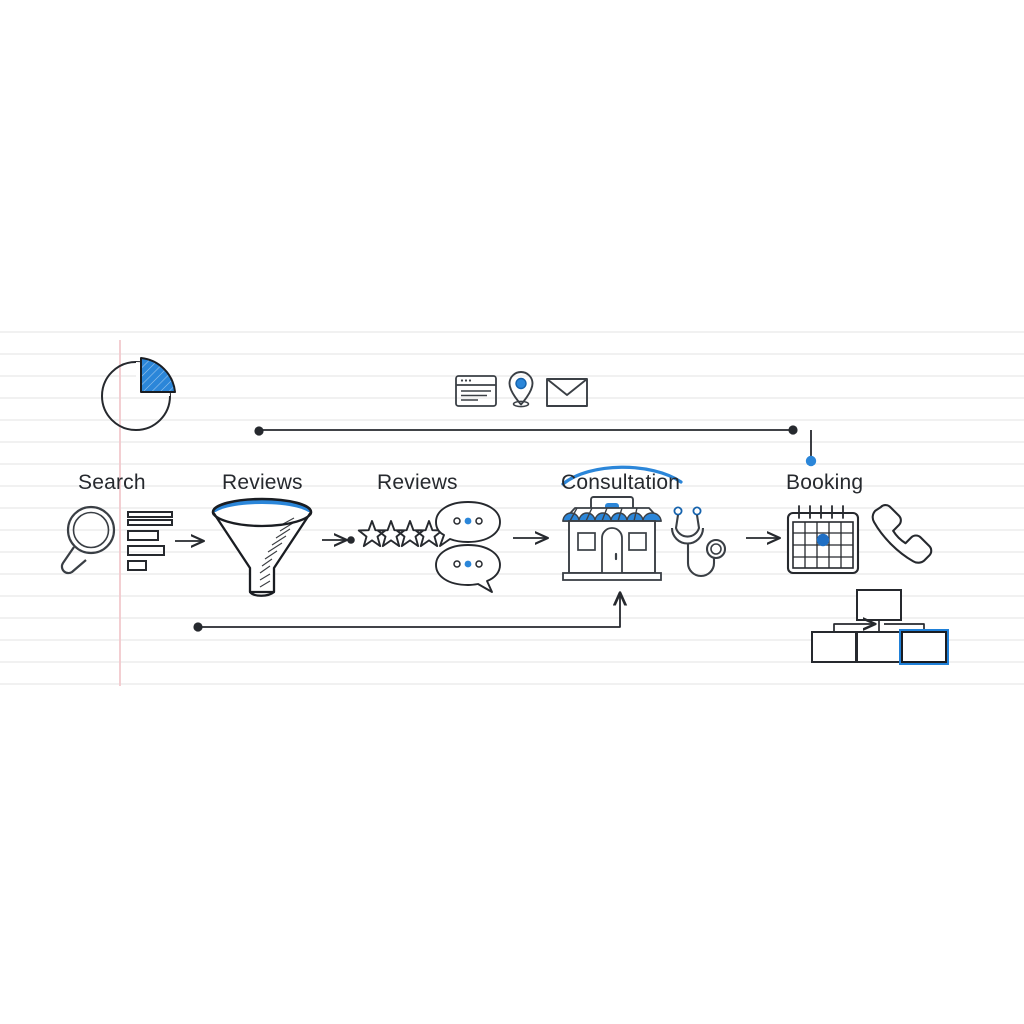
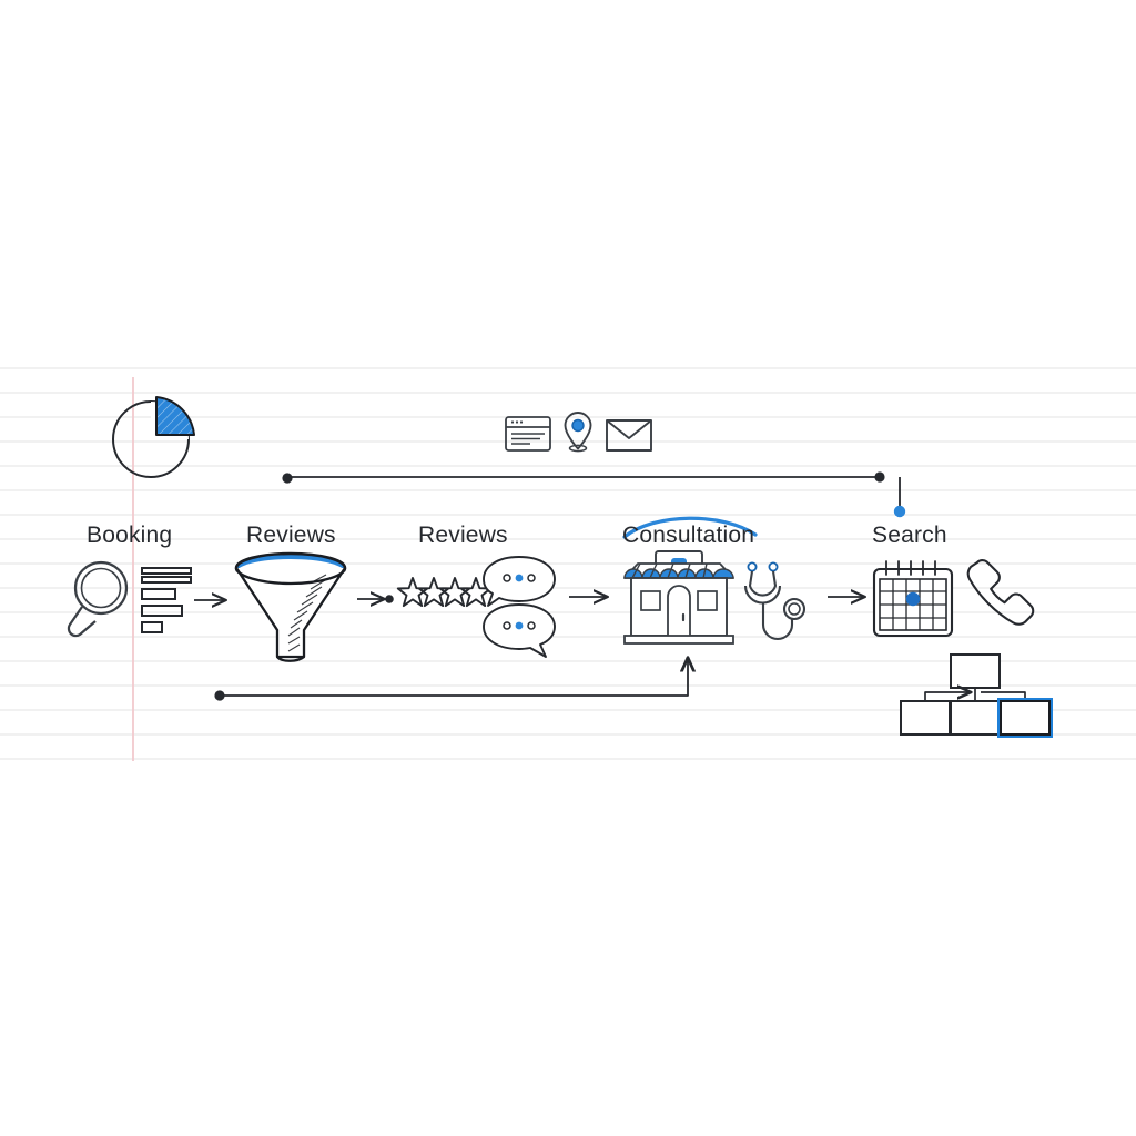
- Search
+ Booking
  Reviews
  Reviews
  Consultation
- Booking
+ Search
